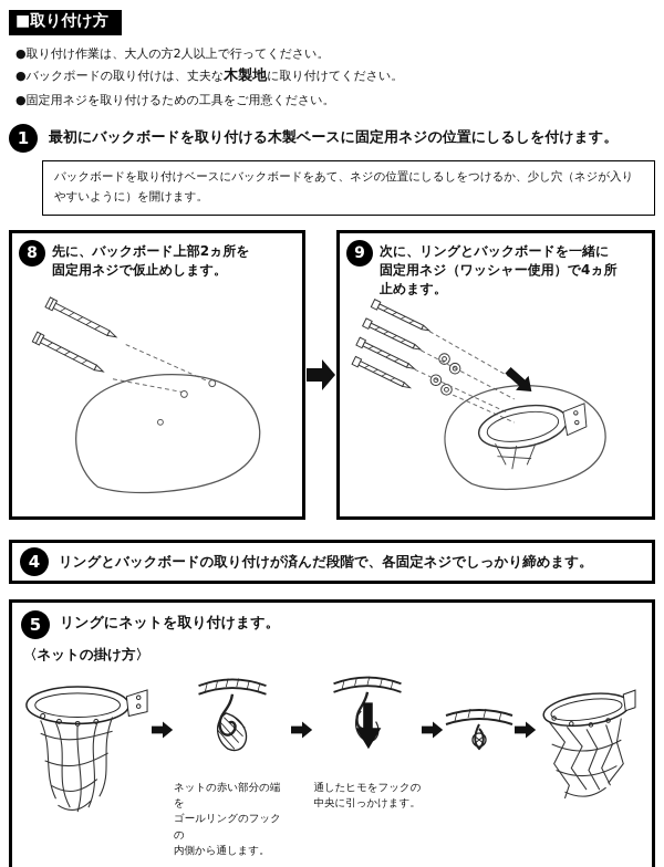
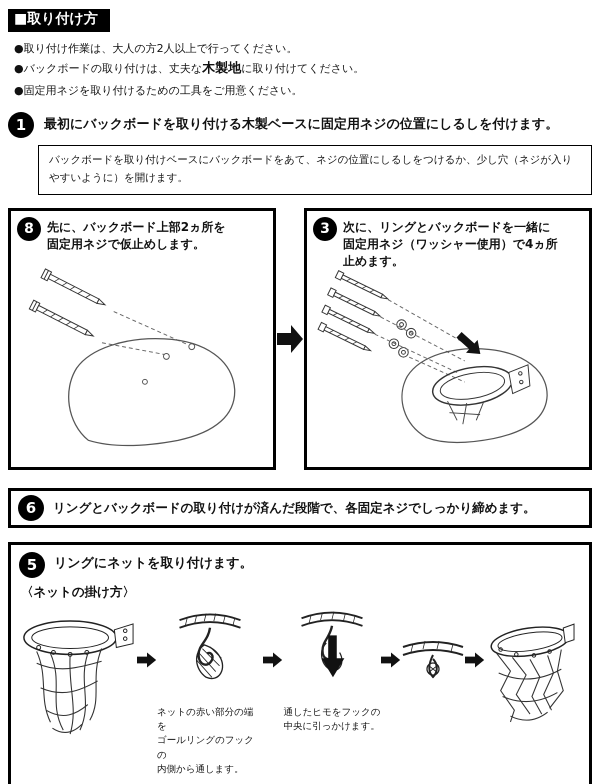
  ■取り付け方
  ●取り付け作業は、大人の方2人以上で行ってください。
  ●バックボードの取り付けは、丈夫な木製地に取り付けてください。
  ●固定用ネジを取り付けるための工具をご用意ください。
  1
  最初にバックボードを取り付ける木製ベースに固定用ネジの位置にしるしを付けます。
  バックボードを取り付けベースにバックボードをあて、ネジの位置にしるしをつけるか、少し穴（ネジが入りやすいように）を開けます。
  8
  先に、バックボード上部2ヵ所を
  固定用ネジで仮止めします。
- 9
+ 3
  次に、リングとバックボードを一緒に
  固定用ネジ（ワッシャー使用）で4ヵ所
  止めます。
- 4
+ 6
  リングとバックボードの取り付けが済んだ段階で、各固定ネジでしっかり締めます。
  5
  リングにネットを取り付けます。
  〈ネットの掛け方〉
  ネットの赤い部分の端を
  ゴールリングのフックの
  内側から通します。
  通したヒモをフックの
  中央に引っかけます。
